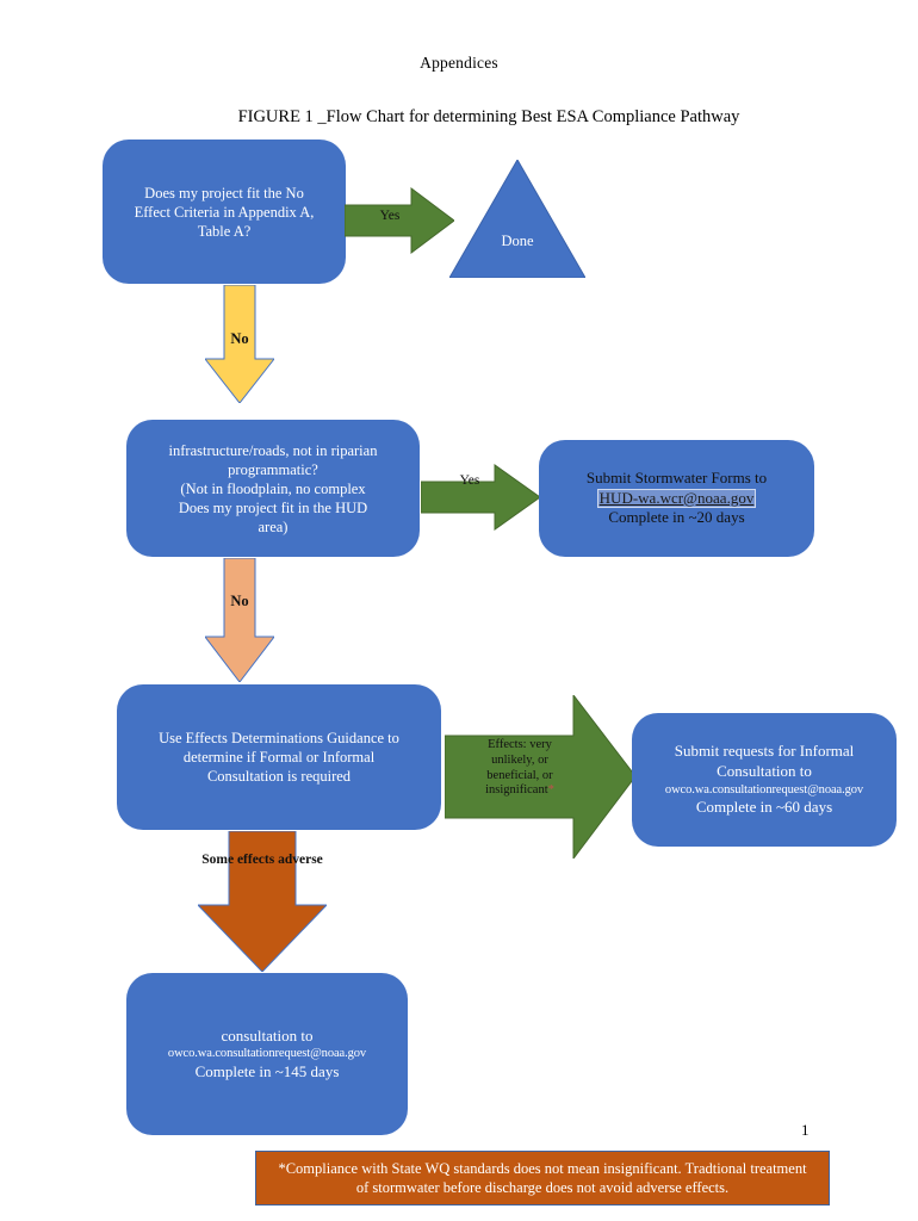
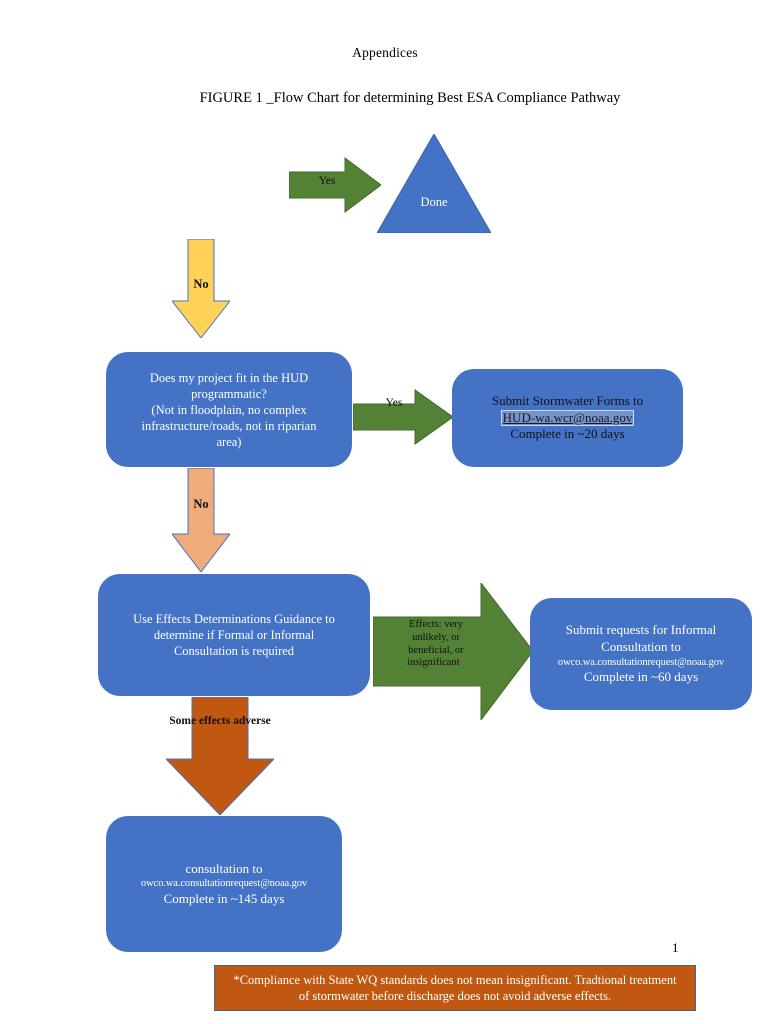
  Appendices
  FIGURE 1 _Flow Chart for determining Best ESA Compliance Pathway
- Does my project fit the No
- Effect Criteria in Appendix A,
- Table A?
  Yes
  Done
  No
- infrastructure/roads, not in riparian
+ Does my project fit in the HUD
  programmatic?
  (Not in floodplain, no complex
- Does my project fit in the HUD
+ infrastructure/roads, not in riparian
  area)
  Yes
  Submit Stormwater Forms to
  HUD-wa.wcr@noaa.gov
  Complete in ~20 days
  No
  Use Effects Determinations Guidance to
  determine if Formal or Informal
  Consultation is required
  Effects: very unlikely, or beneficial, or insignificant*
  Submit requests for Informal
  Consultation to
  owco.wa.consultationrequest@noaa.gov
  Complete in ~60 days
  Some effects adverse
  consultation to
  owco.wa.consultationrequest@noaa.gov
  Complete in ~145 days
  1
  *Compliance with State WQ standards does not mean insignificant. Tradtional treatment of stormwater before discharge does not avoid adverse effects.
